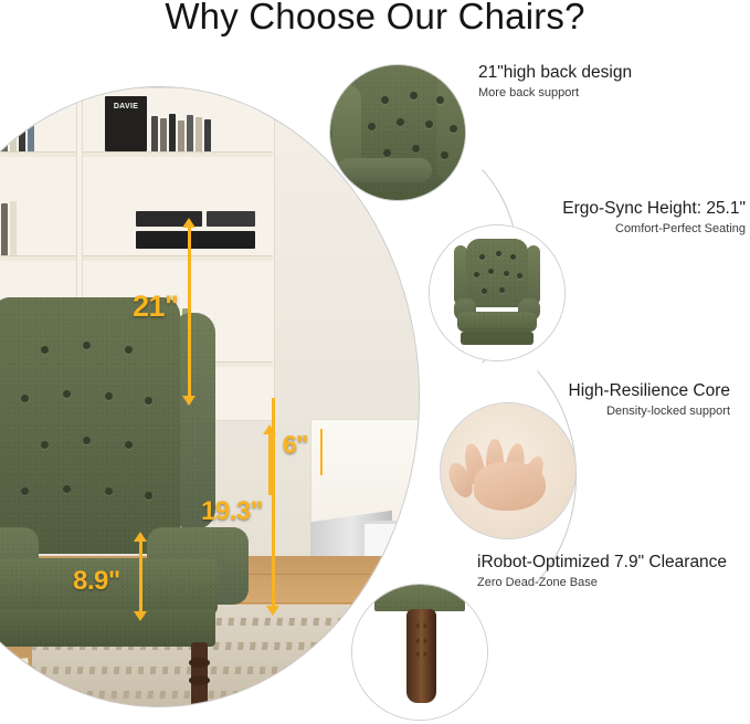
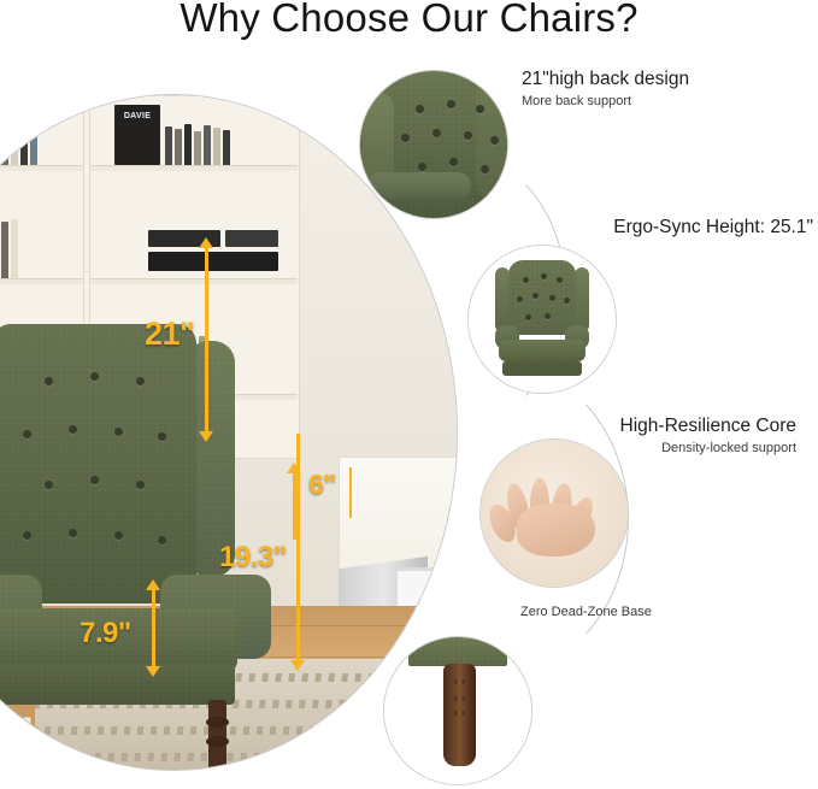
  Why Choose Our Chairs?
  21"
  6"
  19.3"
- 8.9"
+ 7.9"
  21"high back design
  More back support
  Ergo-Sync Height: 25.1"
- Comfort-Perfect Seating
  High-Resilience Core
  Density-locked support
- iRobot-Optimized 7.9" Clearance
  Zero Dead-Zone Base
